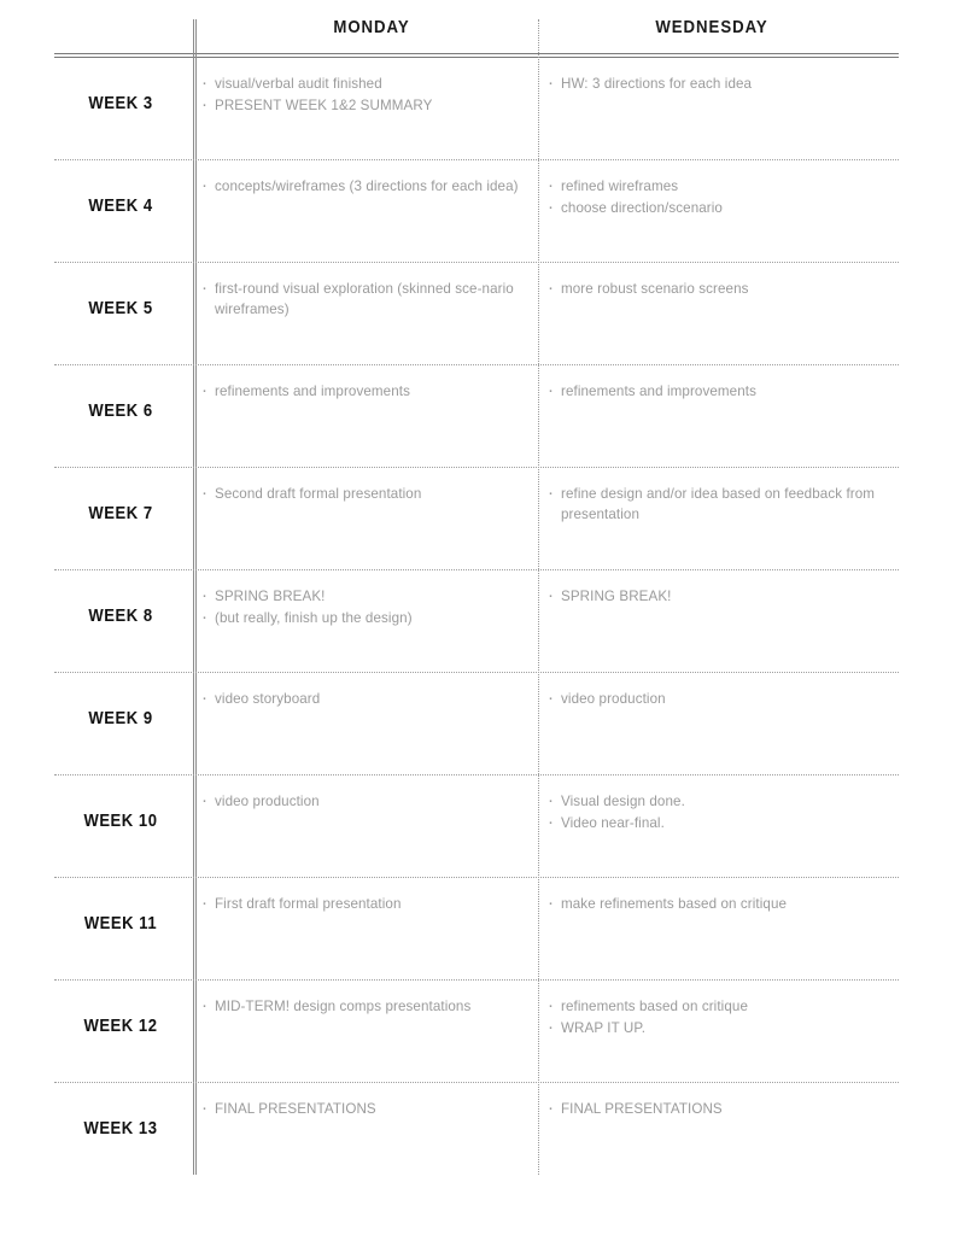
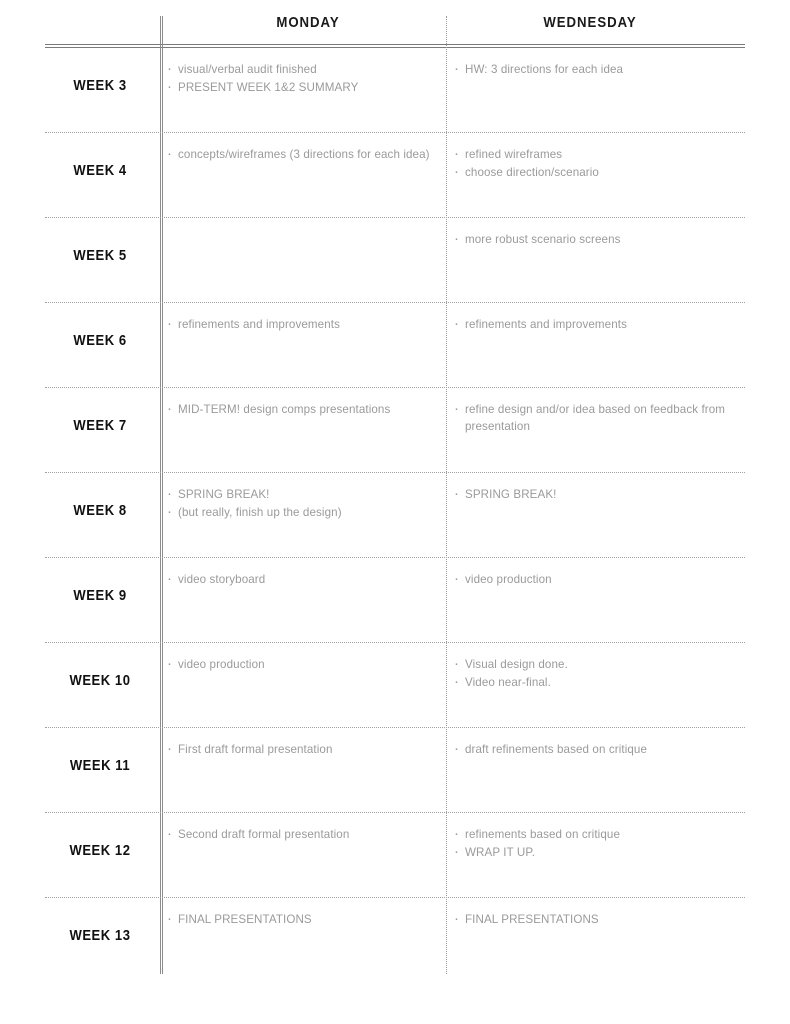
  MONDAY
  WEDNESDAY
  WEEK 3
  visual/verbal audit finished
  PRESENT WEEK 1&2 SUMMARY
  HW: 3 directions for each idea
  WEEK 4
  concepts/wireframes (3 directions for each idea)
  refined wireframes
  choose direction/scenario
  WEEK 5
- first-round visual exploration (skinned sce-nario wireframes)
  more robust scenario screens
  WEEK 6
  refinements and improvements
  refinements and improvements
  WEEK 7
- Second draft formal presentation
+ MID-TERM! design comps presentations
  refine design and/or idea based on feedback from presentation
  WEEK 8
  SPRING BREAK!
  (but really, finish up the design)
  SPRING BREAK!
  WEEK 9
  video storyboard
  video production
  WEEK 10
  video production
  Visual design done.
  Video near-final.
  WEEK 11
  First draft formal presentation
- make refinements based on critique
+ draft refinements based on critique
  WEEK 12
- MID-TERM! design comps presentations
+ Second draft formal presentation
  refinements based on critique
  WRAP IT UP.
  WEEK 13
  FINAL PRESENTATIONS
  FINAL PRESENTATIONS
